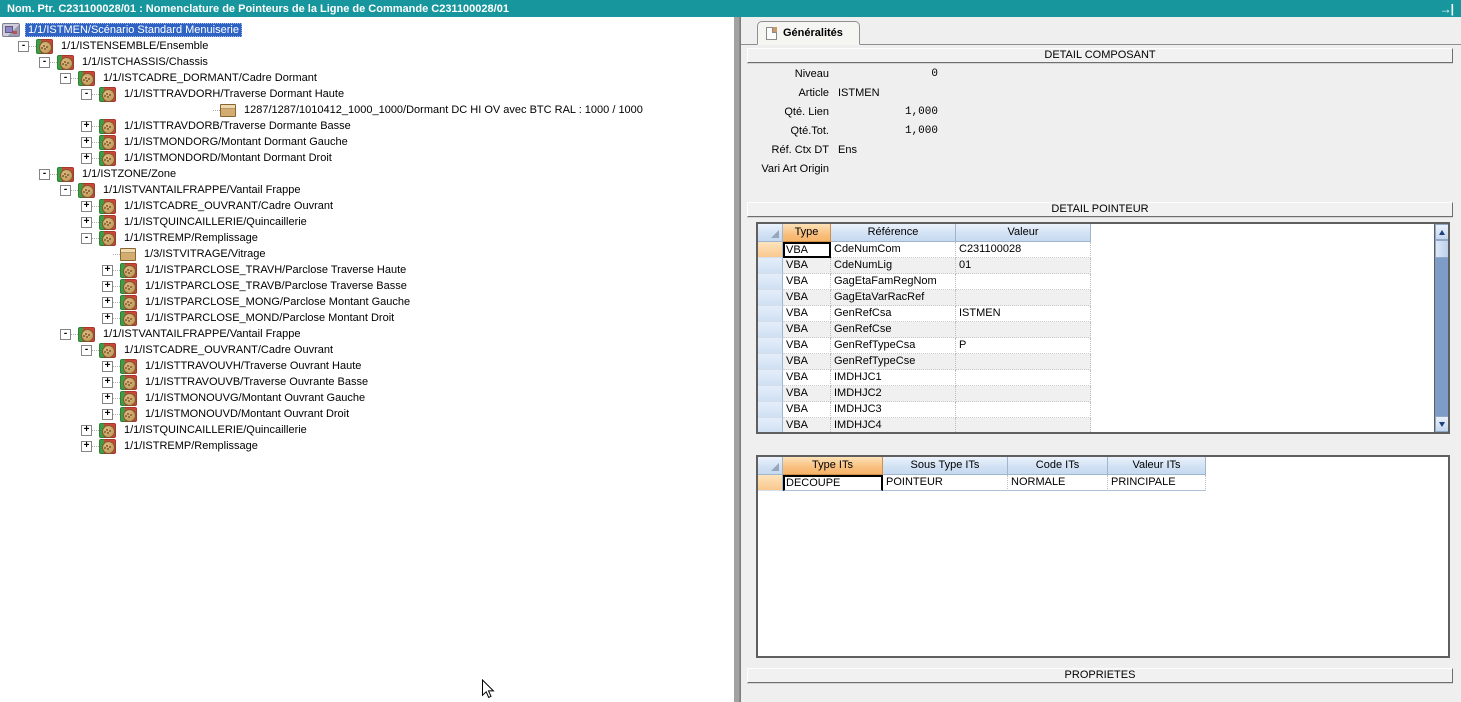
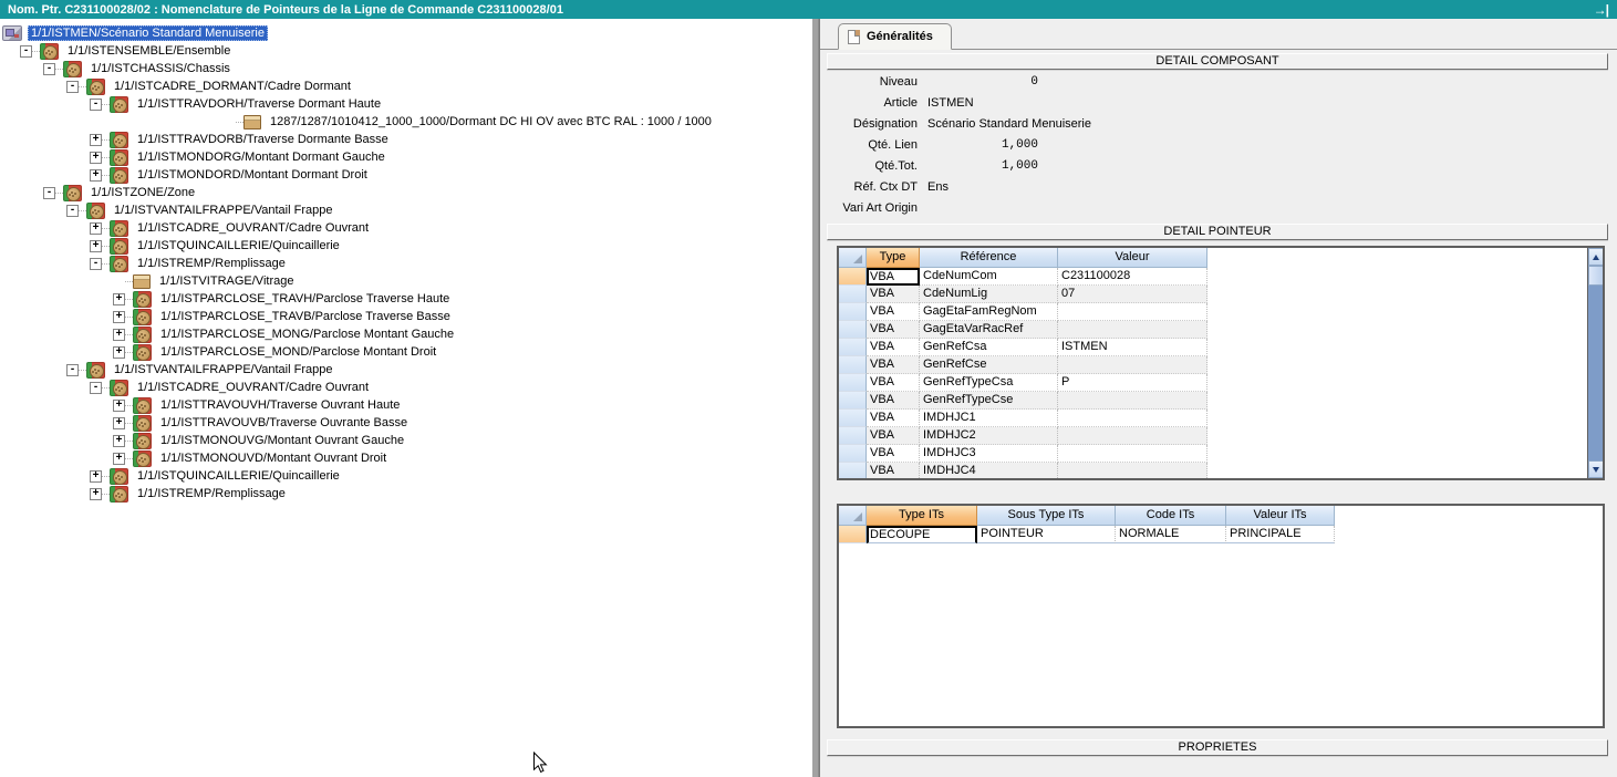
- Nom. Ptr. C231100028/01 : Nomenclature de Pointeurs de la Ligne de Commande C231100028/01
+ Nom. Ptr. C231100028/02 : Nomenclature de Pointeurs de la Ligne de Commande C231100028/01
  →|
  1/1/ISTMEN/Scénario Standard Menuiserie
  -
  1/1/ISTENSEMBLE/Ensemble
  -
  1/1/ISTCHASSIS/Chassis
  -
  1/1/ISTCADRE_DORMANT/Cadre Dormant
  -
  1/1/ISTTRAVDORH/Traverse Dormant Haute
  1287/1287/1010412_1000_1000/Dormant DC HI OV avec BTC RAL : 1000 / 1000
  +
  1/1/ISTTRAVDORB/Traverse Dormante Basse
  +
  1/1/ISTMONDORG/Montant Dormant Gauche
  +
  1/1/ISTMONDORD/Montant Dormant Droit
  -
  1/1/ISTZONE/Zone
  -
  1/1/ISTVANTAILFRAPPE/Vantail Frappe
  +
  1/1/ISTCADRE_OUVRANT/Cadre Ouvrant
  +
  1/1/ISTQUINCAILLERIE/Quincaillerie
  -
  1/1/ISTREMP/Remplissage
- 1/3/ISTVITRAGE/Vitrage
+ 1/1/ISTVITRAGE/Vitrage
  +
  1/1/ISTPARCLOSE_TRAVH/Parclose Traverse Haute
  +
  1/1/ISTPARCLOSE_TRAVB/Parclose Traverse Basse
  +
  1/1/ISTPARCLOSE_MONG/Parclose Montant Gauche
  +
  1/1/ISTPARCLOSE_MOND/Parclose Montant Droit
  -
  1/1/ISTVANTAILFRAPPE/Vantail Frappe
  -
  1/1/ISTCADRE_OUVRANT/Cadre Ouvrant
  +
  1/1/ISTTRAVOUVH/Traverse Ouvrant Haute
  +
  1/1/ISTTRAVOUVB/Traverse Ouvrante Basse
  +
  1/1/ISTMONOUVG/Montant Ouvrant Gauche
  +
  1/1/ISTMONOUVD/Montant Ouvrant Droit
  +
  1/1/ISTQUINCAILLERIE/Quincaillerie
  +
  1/1/ISTREMP/Remplissage
  Généralités
  DETAIL COMPOSANT
  Niveau
  0
  Article
  ISTMEN
+ Désignation
+ Scénario Standard Menuiserie
  Qté. Lien
  1,000
  Qté.Tot.
  1,000
  Réf. Ctx DT
  Ens
  Vari Art Origin
  DETAIL POINTEUR
  Type
  Référence
  Valeur
  VBA
  CdeNumCom
  C231100028
  VBA
  CdeNumLig
- 01
+ 07
  VBA
  GagEtaFamRegNom
  VBA
  GagEtaVarRacRef
  VBA
  GenRefCsa
  ISTMEN
  VBA
  GenRefCse
  VBA
  GenRefTypeCsa
  P
  VBA
  GenRefTypeCse
  VBA
  IMDHJC1
  VBA
  IMDHJC2
  VBA
  IMDHJC3
  VBA
  IMDHJC4
  Type ITs
  Sous Type ITs
  Code ITs
  Valeur ITs
  DECOUPE
  POINTEUR
  NORMALE
  PRINCIPALE
  PROPRIETES
